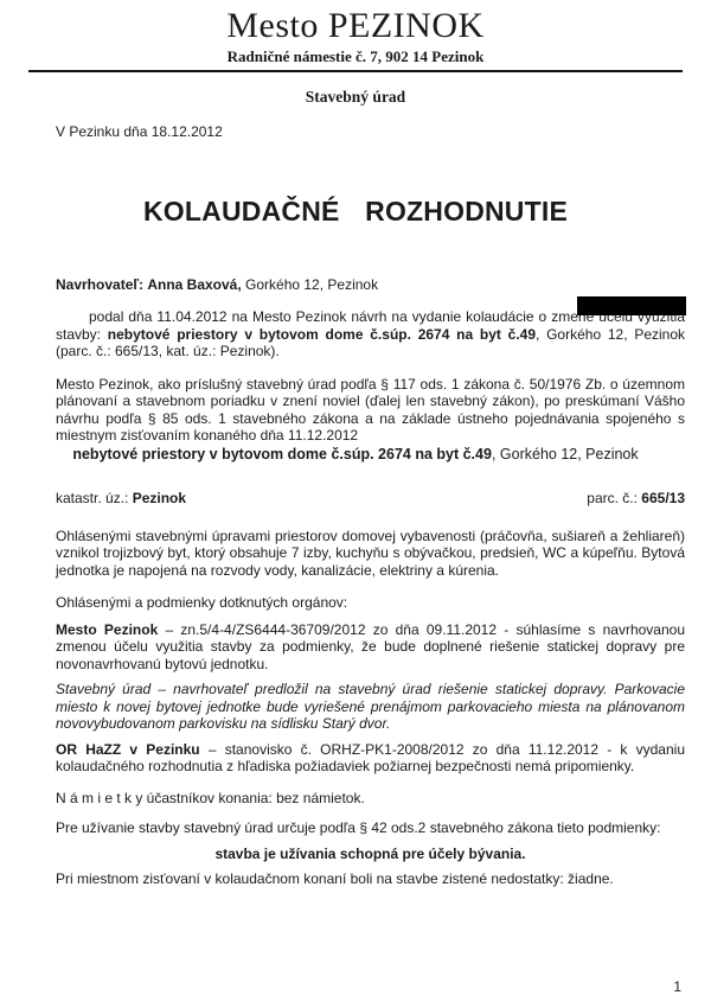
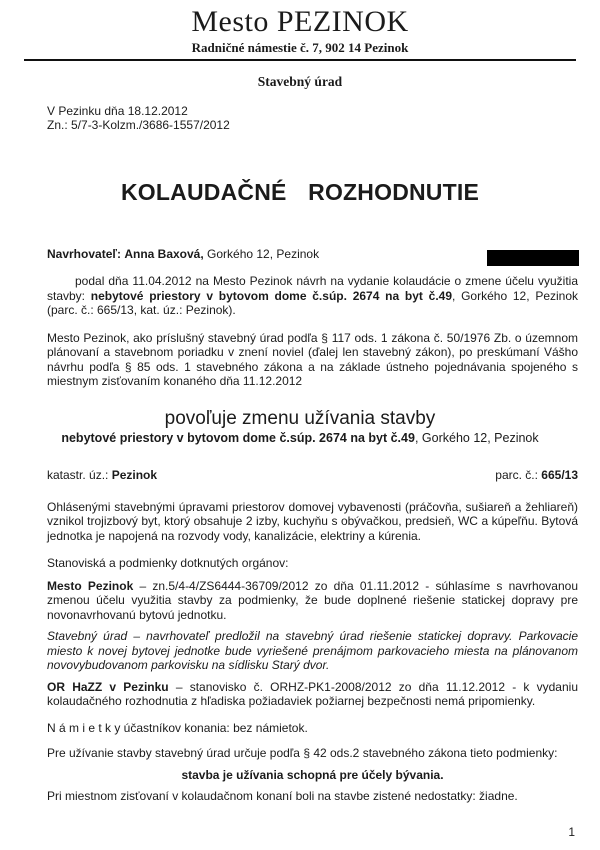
  Mesto PEZINOK
  Radničné námestie č. 7, 902 14 Pezinok
  Stavebný úrad
  V Pezinku dňa 18.12.2012
+ Zn.: 5/7-3-Kolzm./3686-1557/2012
  KOLAUDAČNÉ ROZHODNUTIE
  Navrhovateľ: Anna Baxová, Gorkého 12, Pezinok
  podal dňa 11.04.2012 na Mesto Pezinok návrh na vydanie kolaudácie o zmene účelu využitia stavby: nebytové priestory v bytovom dome č.súp. 2674 na byt č.49, Gorkého 12, Pezinok (parc. č.: 665/13, kat. úz.: Pezinok).
  Mesto Pezinok, ako príslušný stavebný úrad podľa § 117 ods. 1 zákona č. 50/1976 Zb. o územnom plánovaní a stavebnom poriadku v znení noviel (ďalej len stavebný zákon), po preskúmaní Vášho návrhu podľa § 85 ods. 1 stavebného zákona a na základe ústneho pojednávania spojeného s miestnym zisťovaním konaného dňa 11.12.2012
+ povoľuje zmenu užívania stavby
  nebytové priestory v bytovom dome č.súp. 2674 na byt č.49, Gorkého 12, Pezinok
  katastr. úz.: Pezinok
  parc. č.: 665/13
- Ohlásenými stavebnými úpravami priestorov domovej vybavenosti (práčovňa, sušiareň a žehliareň) vznikol trojizbový byt, ktorý obsahuje 7 izby, kuchyňu s obývačkou, predsieň, WC a kúpeľňu. Bytová jednotka je napojená na rozvody vody, kanalizácie, elektriny a kúrenia.
+ Ohlásenými stavebnými úpravami priestorov domovej vybavenosti (práčovňa, sušiareň a žehliareň) vznikol trojizbový byt, ktorý obsahuje 2 izby, kuchyňu s obývačkou, predsieň, WC a kúpeľňu. Bytová jednotka je napojená na rozvody vody, kanalizácie, elektriny a kúrenia.
- Ohlásenými a podmienky dotknutých orgánov:
+ Stanoviská a podmienky dotknutých orgánov:
- Mesto Pezinok – zn.5/4-4/ZS6444-36709/2012 zo dňa 09.11.2012 - súhlasíme s navrhovanou zmenou účelu využitia stavby za podmienky, že bude doplnené riešenie statickej dopravy pre novonavrhovanú bytovú jednotku.
+ Mesto Pezinok – zn.5/4-4/ZS6444-36709/2012 zo dňa 01.11.2012 - súhlasíme s navrhovanou zmenou účelu využitia stavby za podmienky, že bude doplnené riešenie statickej dopravy pre novonavrhovanú bytovú jednotku.
  Stavebný úrad – navrhovateľ predložil na stavebný úrad riešenie statickej dopravy. Parkovacie miesto k novej bytovej jednotke bude vyriešené prenájmom parkovacieho miesta na plánovanom novovybudovanom parkovisku na sídlisku Starý dvor.
  OR HaZZ v Pezinku – stanovisko č. ORHZ-PK1-2008/2012 zo dňa 11.12.2012 - k vydaniu kolaudačného rozhodnutia z hľadiska požiadaviek požiarnej bezpečnosti nemá pripomienky.
  N á m i e t k y účastníkov konania: bez námietok.
  Pre užívanie stavby stavebný úrad určuje podľa § 42 ods.2 stavebného zákona tieto podmienky:
  stavba je užívania schopná pre účely bývania.
  Pri miestnom zisťovaní v kolaudačnom konaní boli na stavbe zistené nedostatky: žiadne.
  1
